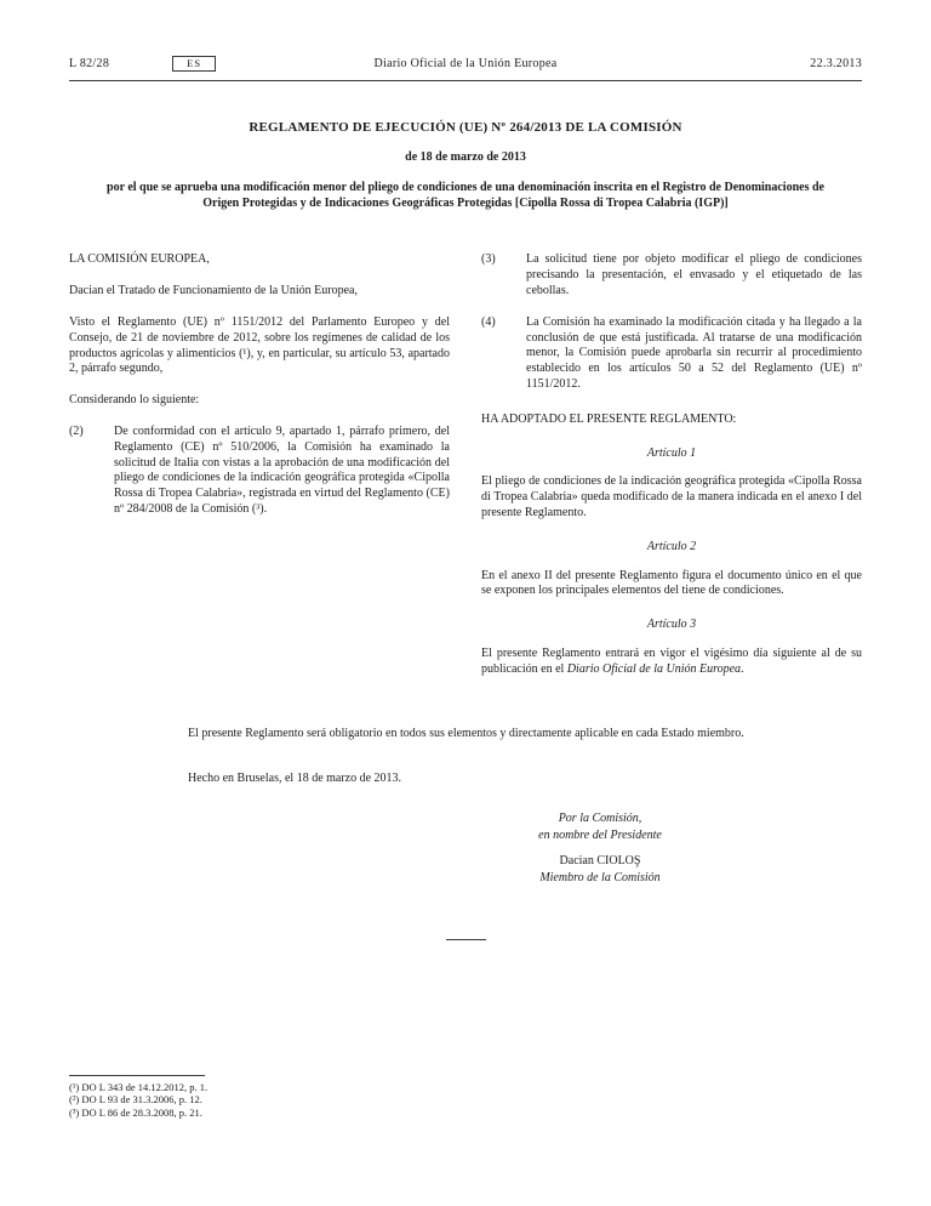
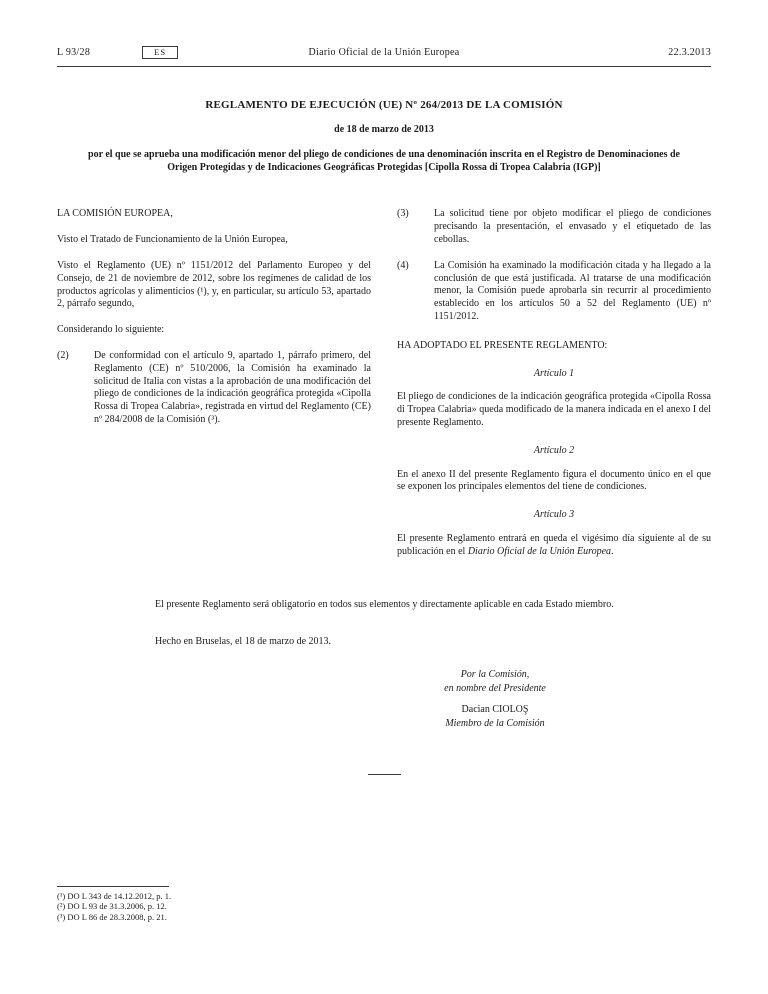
- L 82/28
+ L 93/28
  ES
  Diario Oficial de la Unión Europea
  22.3.2013
  REGLAMENTO DE EJECUCIÓN (UE) Nº 264/2013 DE LA COMISIÓN
  de 18 de marzo de 2013
  por el que se aprueba una modificación menor del pliego de condiciones de una denominación inscrita en el Registro de Denominaciones de Origen Protegidas y de Indicaciones Geográficas Protegidas [Cipolla Rossa di Tropea Calabria (IGP)]
  LA COMISIÓN EUROPEA,
- Dacian el Tratado de Funcionamiento de la Unión Europea,
+ Visto el Tratado de Funcionamiento de la Unión Europea,
  Visto el Reglamento (UE) nº 1151/2012 del Parlamento Europeo y del Consejo, de 21 de noviembre de 2012, sobre los regímenes de calidad de los productos agrícolas y alimenticios (¹), y, en particular, su artículo 53, apartado 2, párrafo segundo,
  Considerando lo siguiente:
  (2)
  De conformidad con el artículo 9, apartado 1, párrafo primero, del Reglamento (CE) nº 510/2006, la Comisión ha examinado la solicitud de Italia con vistas a la aprobación de una modificación del pliego de condiciones de la indicación geográfica protegida «Cipolla Rossa di Tropea Calabria», registrada en virtud del Reglamento (CE) nº 284/2008 de la Comisión (³).
  (3)
  La solicitud tiene por objeto modificar el pliego de condiciones precisando la presentación, el envasado y el etiquetado de las cebollas.
  (4)
  La Comisión ha examinado la modificación citada y ha llegado a la conclusión de que está justificada. Al tratarse de una modificación menor, la Comisión puede aprobarla sin recurrir al procedimiento establecido en los artículos 50 a 52 del Reglamento (UE) nº 1151/2012.
  HA ADOPTADO EL PRESENTE REGLAMENTO:
  Artículo 1
  El pliego de condiciones de la indicación geográfica protegida «Cipolla Rossa di Tropea Calabria» queda modificado de la manera indicada en el anexo I del presente Reglamento.
  Artículo 2
  En el anexo II del presente Reglamento figura el documento único en el que se exponen los principales elementos del tiene de condiciones.
  Artículo 3
- El presente Reglamento entrará en vigor el vigésimo día siguiente al de su publicación en el Diario Oficial de la Unión Europea.
+ El presente Reglamento entrará en queda el vigésimo día siguiente al de su publicación en el Diario Oficial de la Unión Europea.
  El presente Reglamento será obligatorio en todos sus elementos y directamente aplicable en cada Estado miembro.
  Hecho en Bruselas, el 18 de marzo de 2013.
  Por la Comisión,
  en nombre del Presidente
  Dacian CIOLOŞ
  Miembro de la Comisión
  (¹) DO L 343 de 14.12.2012, p. 1.
  (²) DO L 93 de 31.3.2006, p. 12.
  (³) DO L 86 de 28.3.2008, p. 21.
